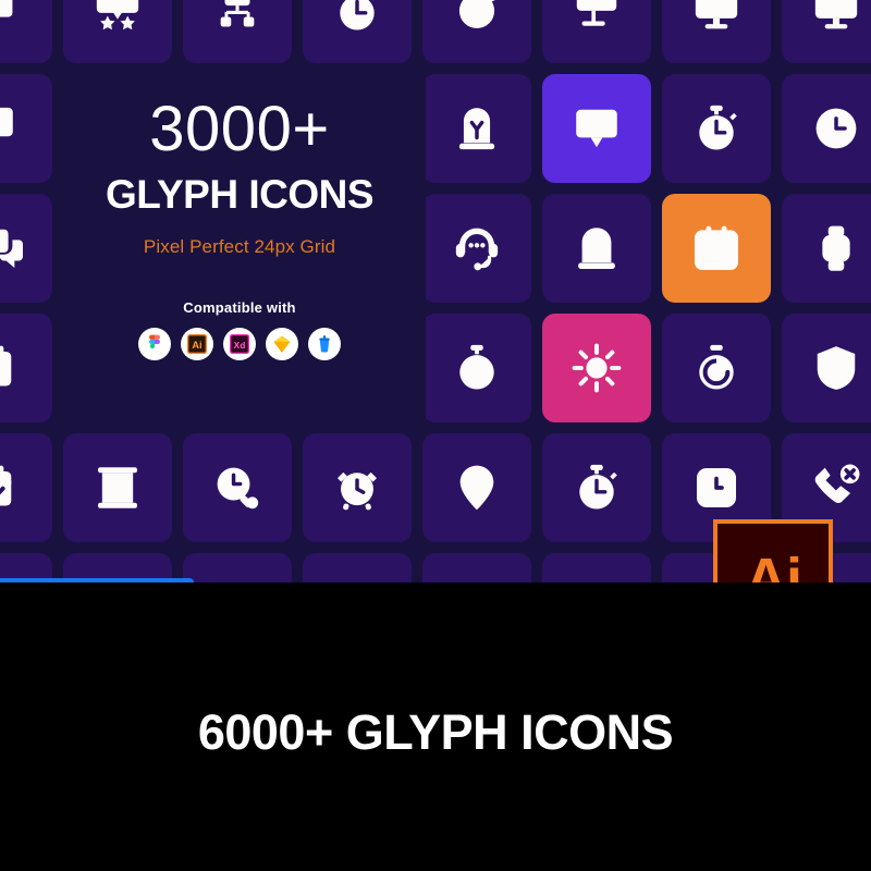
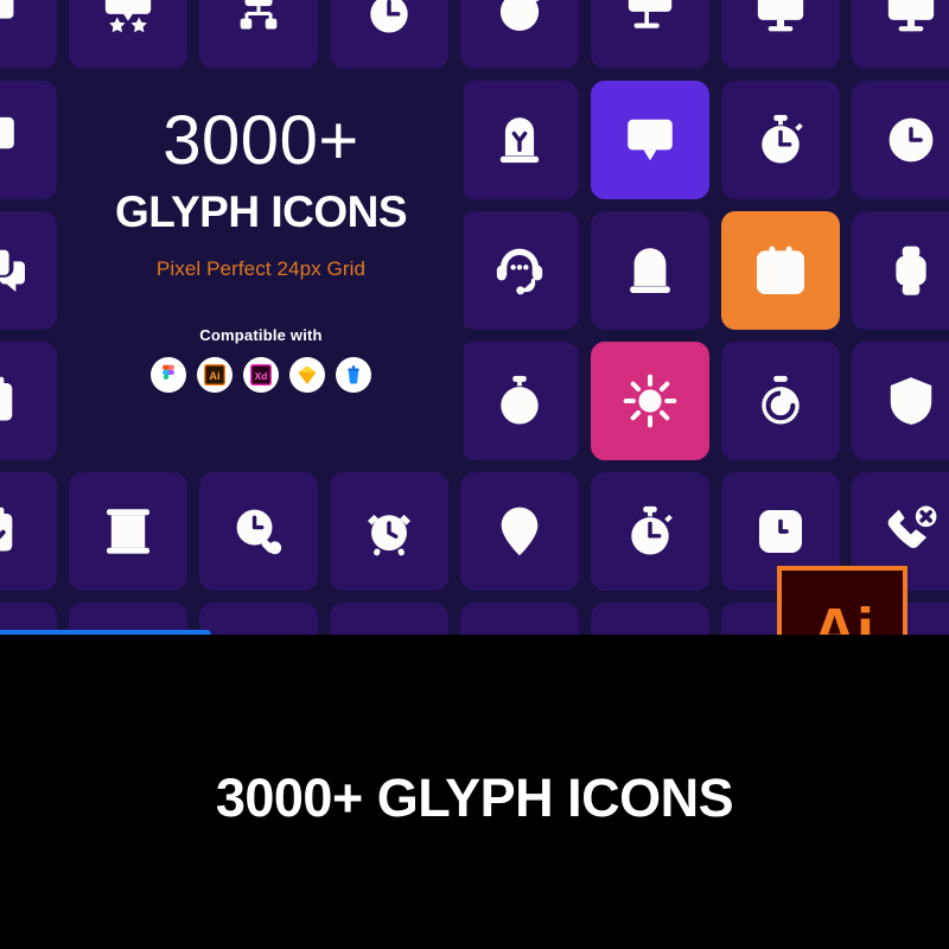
  3000+
  GLYPH ICONS
  Pixel Perfect 24px Grid
  Compatible with
  Ai
  Xd
  Ai
- 6000+ GLYPH ICONS
+ 3000+ GLYPH ICONS
